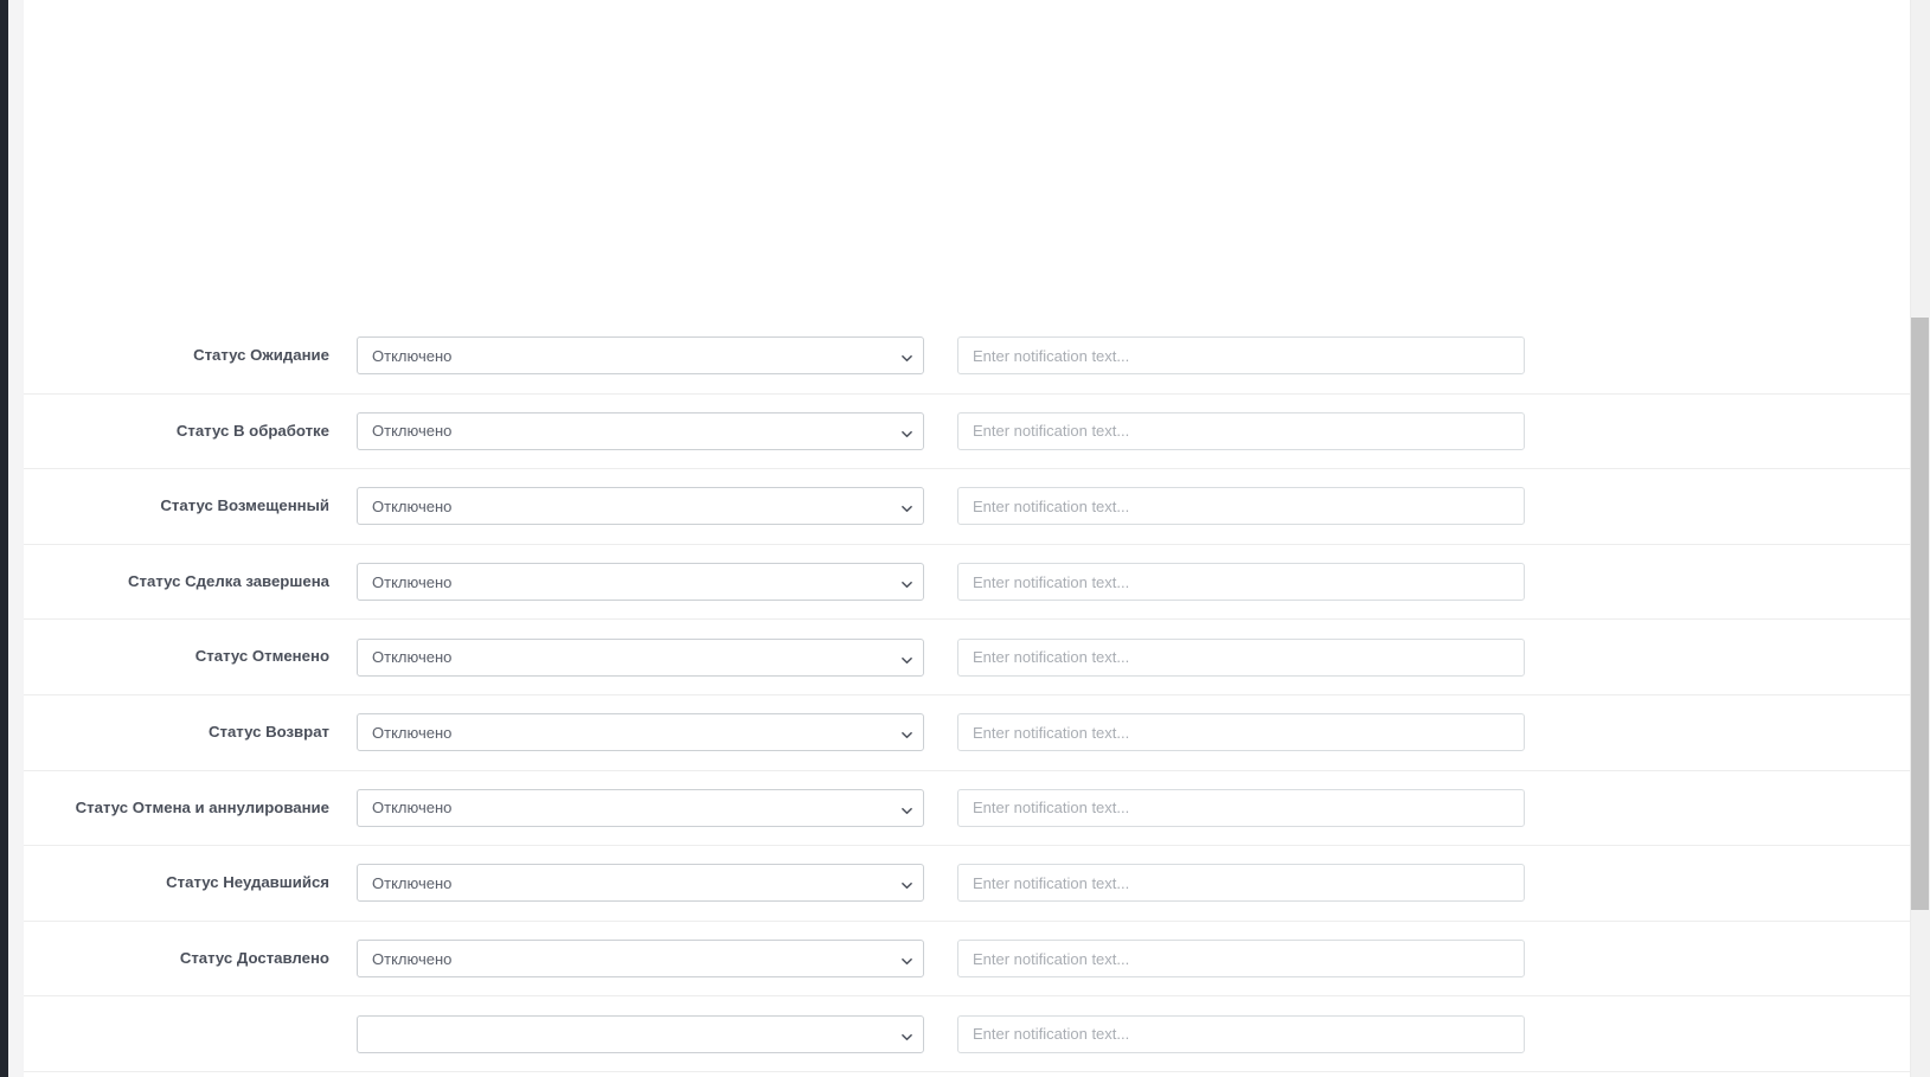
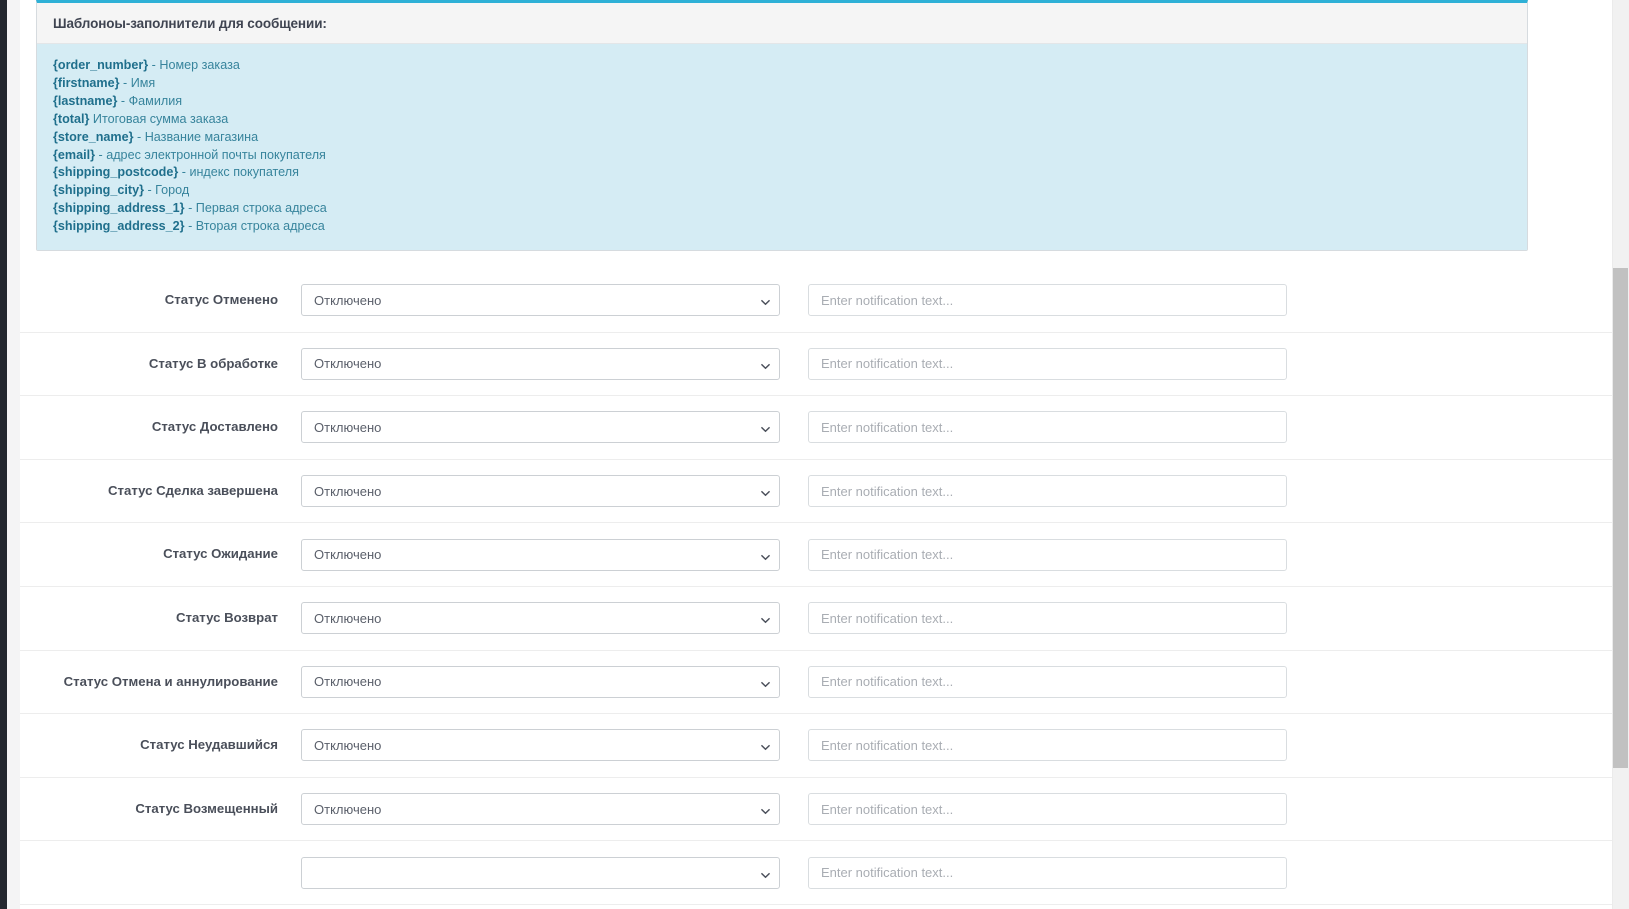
+ Шаблоноы-заполнители для сообщении:
+ {order_number} - Номер заказа
+ {firstname} - Имя
+ {lastname} - Фамилия
+ {total} Итоговая сумма заказа
+ {store_name} - Название магазина
+ {email} - адрес электронной почты покупателя
+ {shipping_postcode} - индекс покупателя
+ {shipping_city} - Город
+ {shipping_address_1} - Первая строка адреса
+ {shipping_address_2} - Вторая строка адреса
- Статус Ожидание
+ Статус Отменено
  Отключено
  Enter notification text...
  Статус В обработке
  Отключено
  Enter notification text...
- Статус Возмещенный
+ Статус Доставлено
  Отключено
  Enter notification text...
  Статус Сделка завершена
  Отключено
  Enter notification text...
- Статус Отменено
+ Статус Ожидание
  Отключено
  Enter notification text...
  Статус Возврат
  Отключено
  Enter notification text...
  Статус Отмена и аннулирование
  Отключено
  Enter notification text...
  Статус Неудавшийся
  Отключено
  Enter notification text...
- Статус Доставлено
+ Статус Возмещенный
  Отключено
  Enter notification text...
  Enter notification text...
